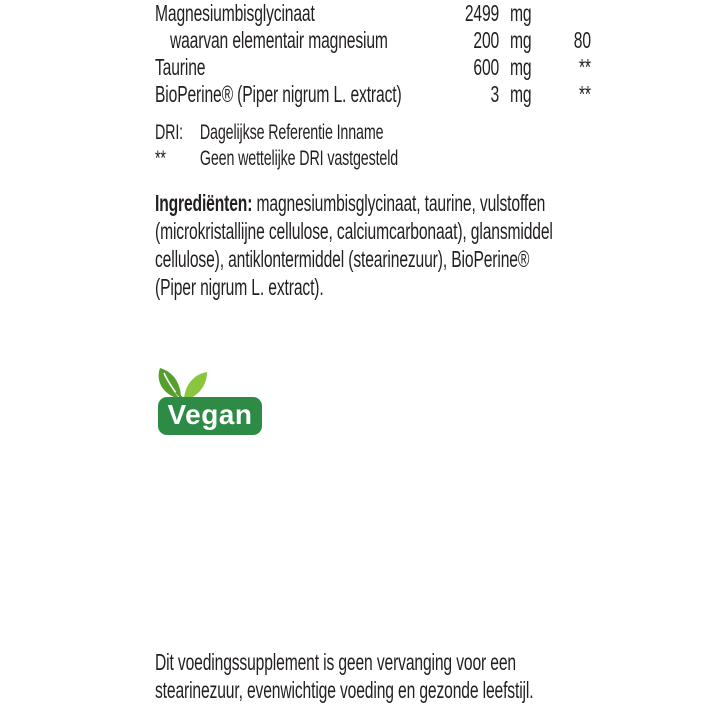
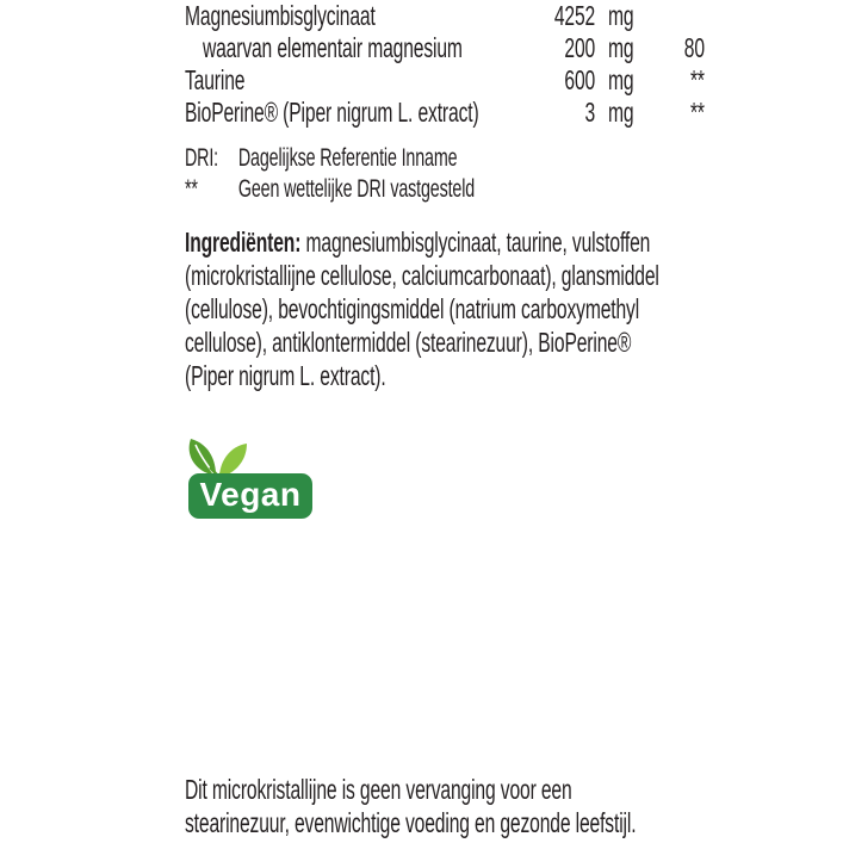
  Magnesiumbisglycinaat
- 2499
+ 4252
  mg
  waarvan elementair magnesium
  200
  mg
  80
  Taurine
  600
  mg
  **
  BioPerine® (Piper nigrum L. extract)
  3
  mg
  **
  DRI:
  Dagelijkse Referentie Inname
  **
  Geen wettelijke DRI vastgesteld
  Ingrediënten: magnesiumbisglycinaat, taurine, vulstoffen
  (microkristallijne cellulose, calciumcarbonaat), glansmiddel
+ (cellulose), bevochtigingsmiddel (natrium carboxymethyl
  cellulose), antiklontermiddel (stearinezuur), BioPerine®
  (Piper nigrum L. extract).
- Dit voedingssupplement is geen vervanging voor een
+ Dit microkristallijne is geen vervanging voor een
  stearinezuur, evenwichtige voeding en gezonde leefstijl.
  Vegan
